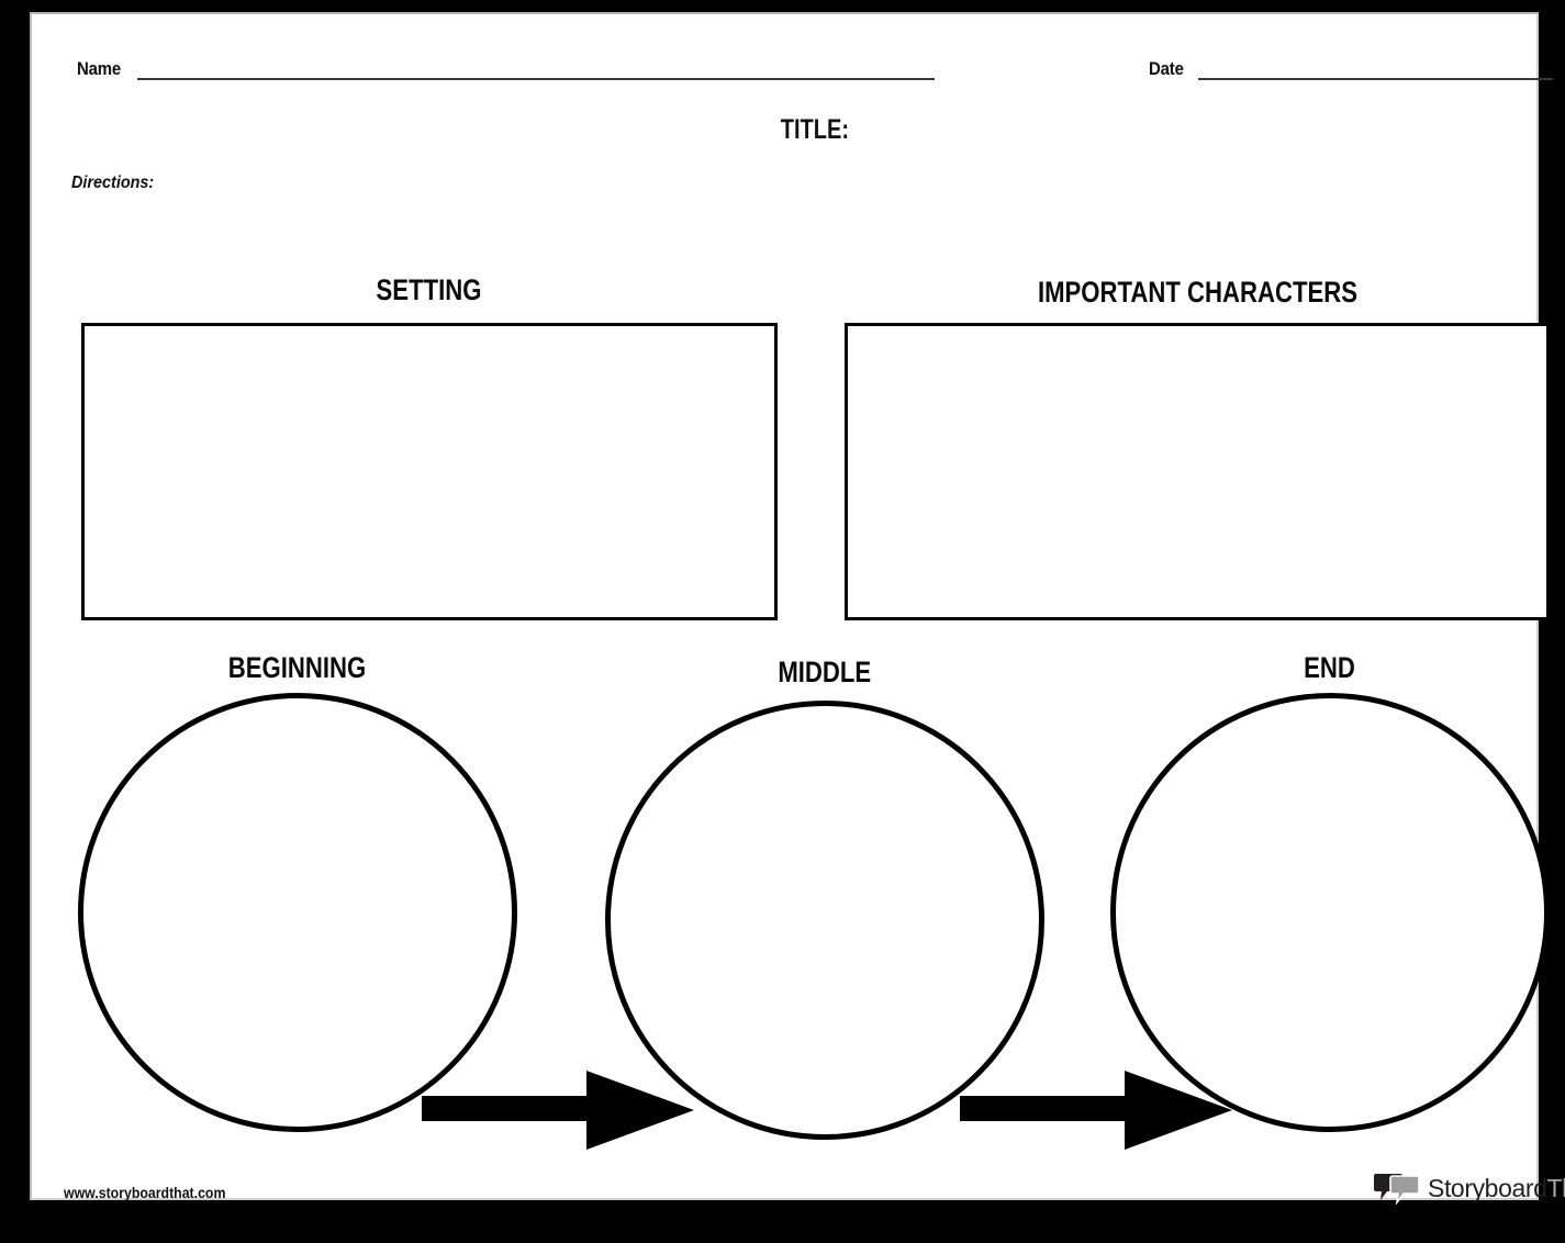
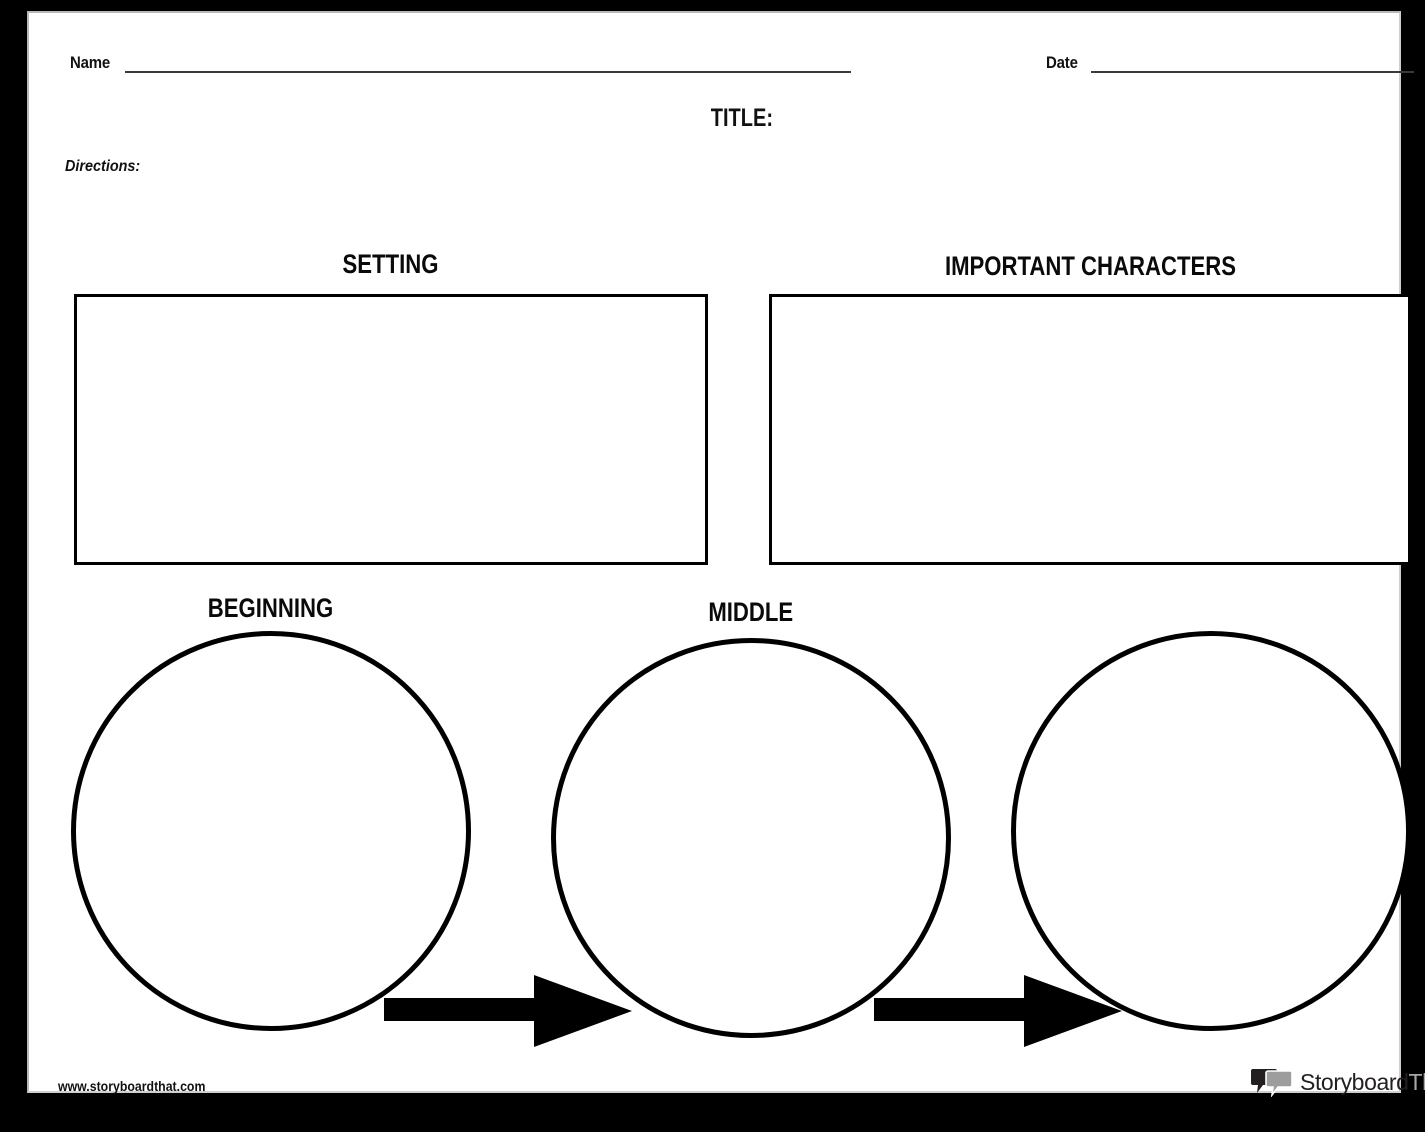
  Name
  Date
  TITLE:
  Directions:
  SETTING
  IMPORTANT CHARACTERS
  BEGINNING
  MIDDLE
- END
  www.storyboardthat.com
  StoryboardT
